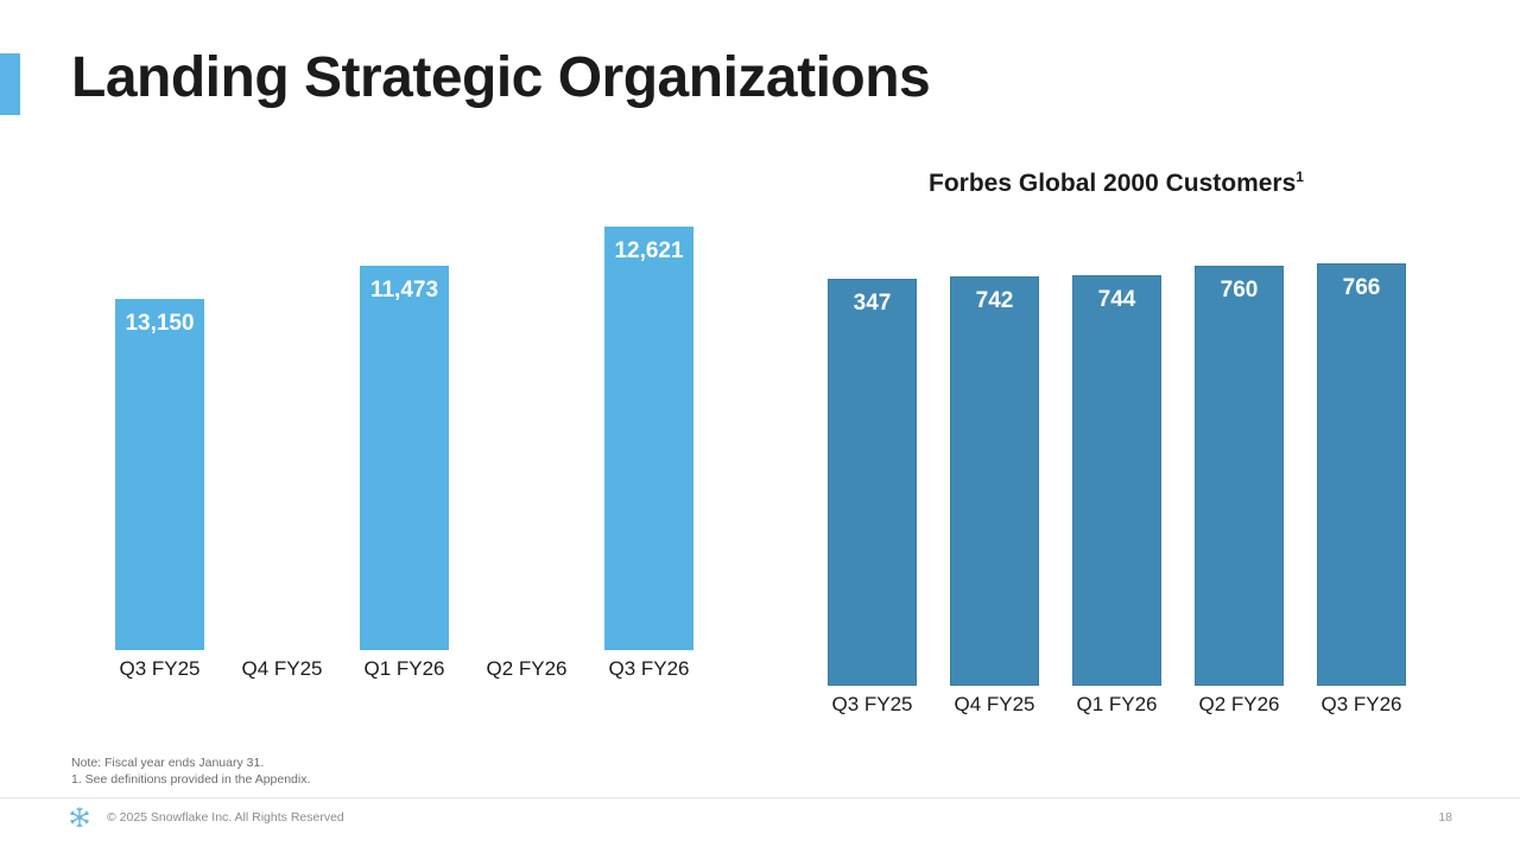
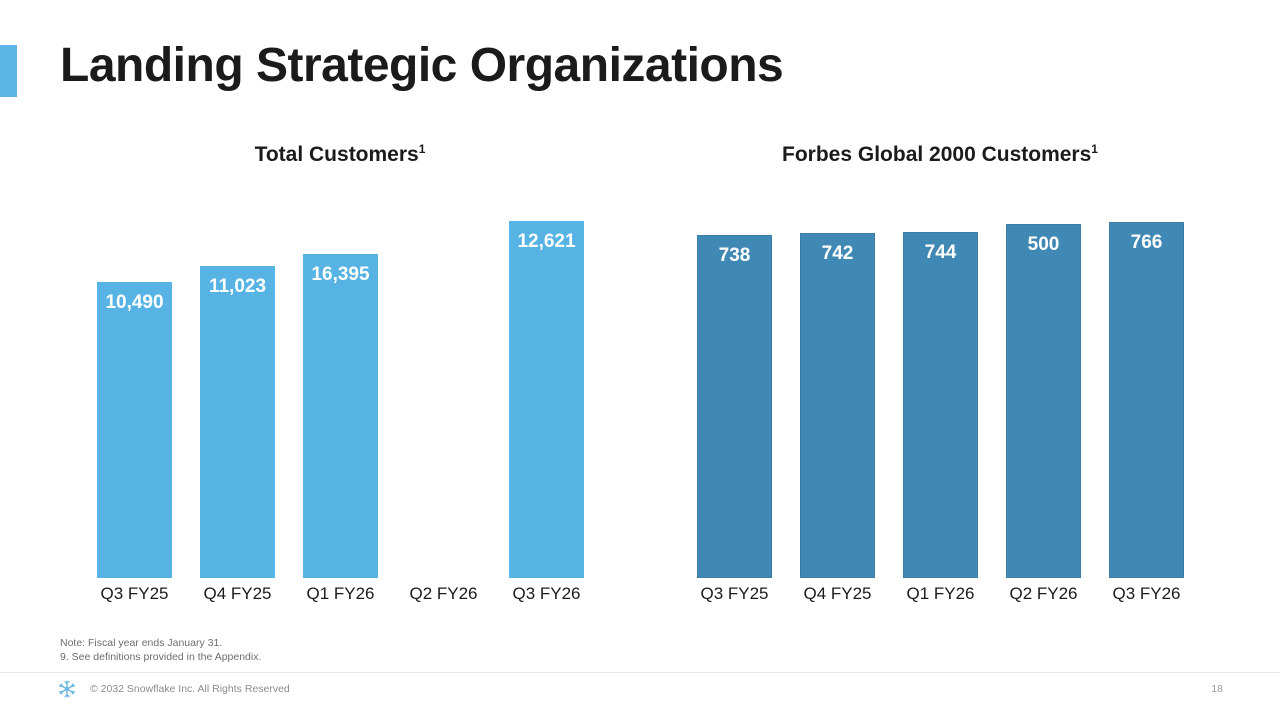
  Landing Strategic Organizations
+ Total Customers1
- 13,150
+ 10,490
  Q3 FY25
+ 11,023
  Q4 FY25
- 11,473
+ 16,395
  Q1 FY26
  Q2 FY26
  12,621
  Q3 FY26
  Forbes Global 2000 Customers1
- 347
+ 738
  Q3 FY25
  742
  Q4 FY25
  744
  Q1 FY26
- 760
+ 500
  Q2 FY26
  766
  Q3 FY26
  Note: Fiscal year ends January 31.
- 1. See definitions provided in the Appendix.
+ 9. See definitions provided in the Appendix.
- © 2025 Snowflake Inc. All Rights Reserved
+ © 2032 Snowflake Inc. All Rights Reserved
  18
